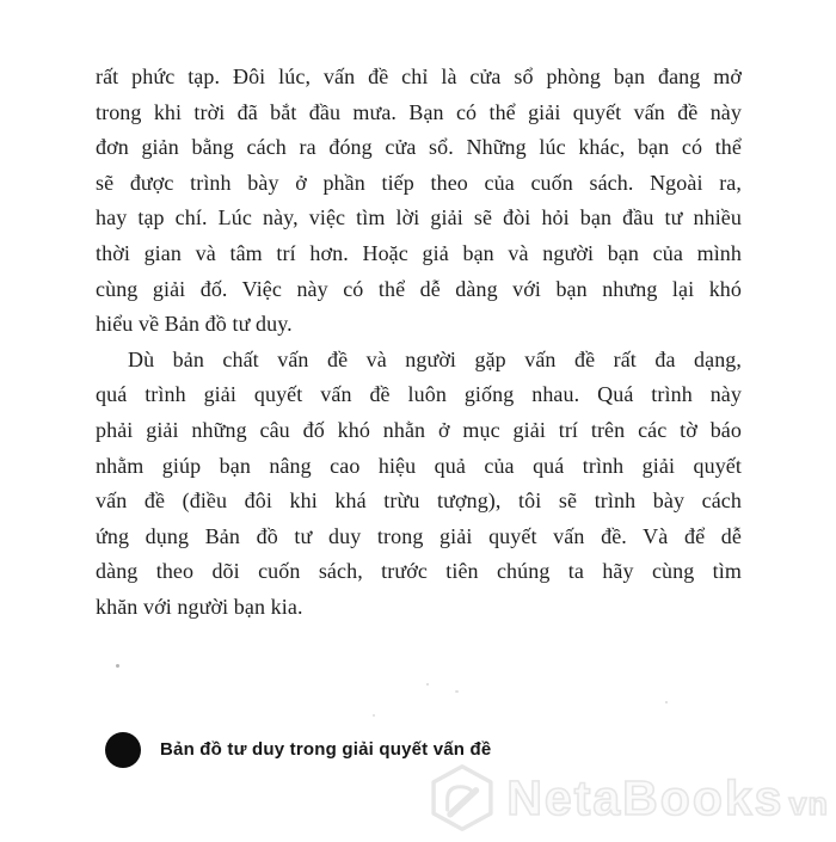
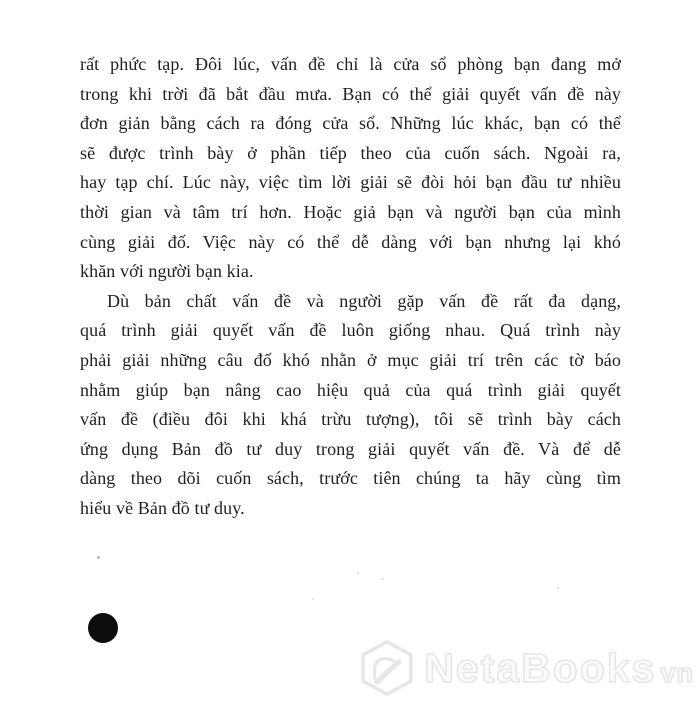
  rất phức tạp. Đôi lúc, vấn đề chỉ là cửa sổ phòng bạn đang mở
  trong khi trời đã bắt đầu mưa. Bạn có thể giải quyết vấn đề này
  đơn giản bằng cách ra đóng cửa sổ. Những lúc khác, bạn có thể
  sẽ được trình bày ở phần tiếp theo của cuốn sách. Ngoài ra,
  hay tạp chí. Lúc này, việc tìm lời giải sẽ đòi hỏi bạn đầu tư nhiều
  thời gian và tâm trí hơn. Hoặc giả bạn và người bạn của mình
  cùng giải đố. Việc này có thể dễ dàng với bạn nhưng lại khó
- hiểu về Bản đồ tư duy.
+ khăn với người bạn kia.
  Dù bản chất vấn đề và người gặp vấn đề rất đa dạng,
  quá trình giải quyết vấn đề luôn giống nhau. Quá trình này
  phải giải những câu đố khó nhằn ở mục giải trí trên các tờ báo
  nhằm giúp bạn nâng cao hiệu quả của quá trình giải quyết
  vấn đề (điều đôi khi khá trừu tượng), tôi sẽ trình bày cách
  ứng dụng Bản đồ tư duy trong giải quyết vấn đề. Và để dễ
  dàng theo dõi cuốn sách, trước tiên chúng ta hãy cùng tìm
- khăn với người bạn kia.
+ hiểu về Bản đồ tư duy.
- Bản đồ tư duy trong giải quyết vấn đề
  NetaBooks vn
